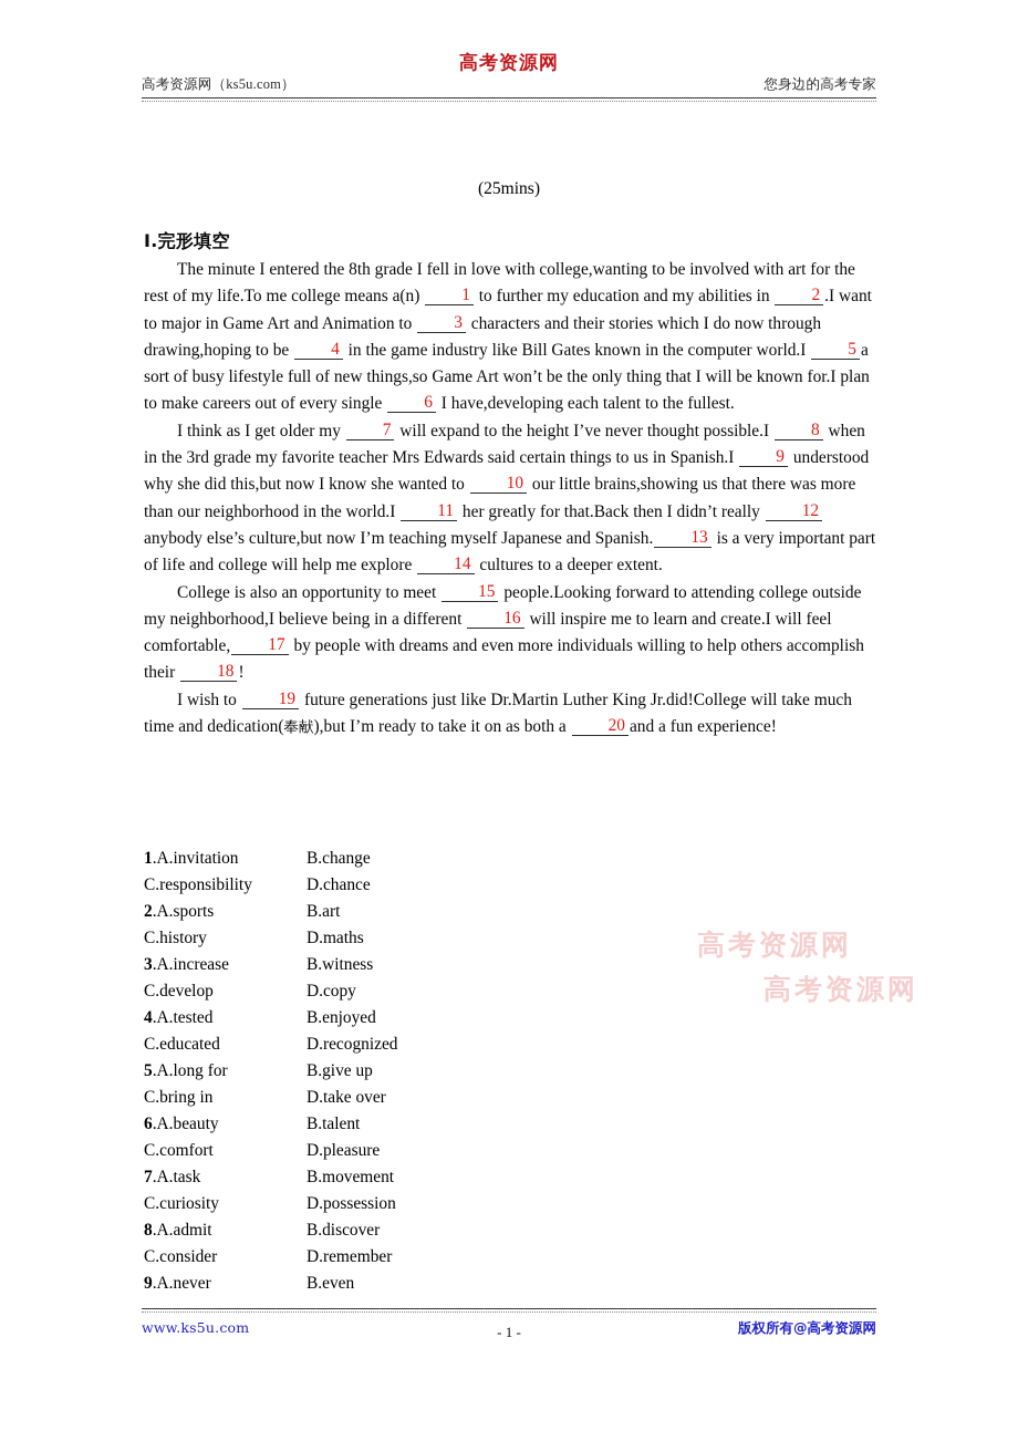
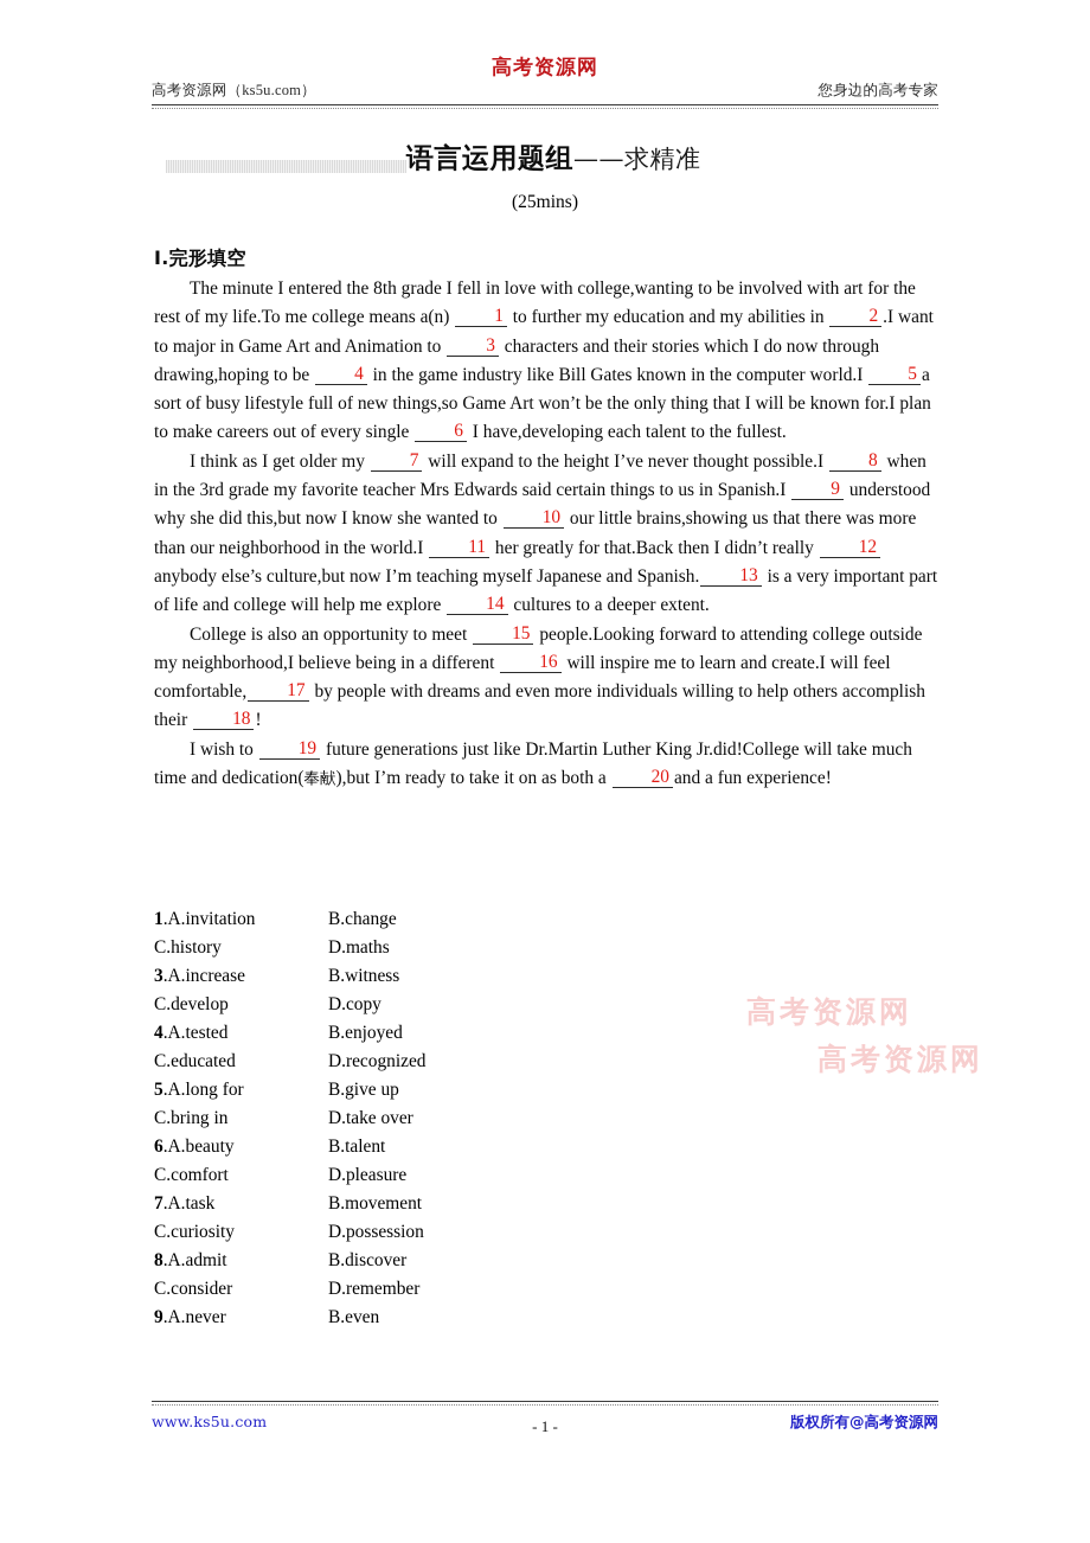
  高考资源网
  高考资源网（ks5u.com）
  您身边的高考专家
+ 语言运用题组——求精准
  (25mins)
  Ⅰ.完形填空
  The minute I entered the 8th grade I fell in love with college,wanting to be involved with art for the rest of my life.To me college means a(n) 1 to further my education and my abilities in 2 .I want to major in Game Art and Animation to 3 characters and their stories which I do now through drawing,hoping to be 4 in the game industry like Bill Gates known in the computer world.I 5 a sort of busy lifestyle full of new things,so Game Art won’t be the only thing that I will be known for.I plan to make careers out of every single 6 I have,developing each talent to the fullest.
  I think as I get older my 7 will expand to the height I’ve never thought possible.I 8 when in the 3rd grade my favorite teacher Mrs Edwards said certain things to us in Spanish.I 9 understood why she did this,but now I know she wanted to 10 our little brains,showing us that there was more than our neighborhood in the world.I 11 her greatly for that.Back then I didn’t really 12 anybody else’s culture,but now I’m teaching myself Japanese and Spanish. 13 is a very important part of life and college will help me explore 14 cultures to a deeper extent.
  College is also an opportunity to meet 15 people.Looking forward to attending college outside my neighborhood,I believe being in a different 16 will inspire me to learn and create.I will feel comfortable, 17 by people with dreams and even more individuals willing to help others accomplish their 18 !
  I wish to 19 future generations just like Dr.Martin Luther King Jr.did!College will take much time and dedication(奉献),but I’m ready to take it on as both a 20 and a fun experience!
  1.A.invitation
  B.change
- C.responsibility
- D.chance
- 2.A.sports
- B.art
  C.history
  D.maths
  3.A.increase
  B.witness
  C.develop
  D.copy
  4.A.tested
  B.enjoyed
  C.educated
  D.recognized
  5.A.long for
  B.give up
  C.bring in
  D.take over
  6.A.beauty
  B.talent
  C.comfort
  D.pleasure
  7.A.task
  B.movement
  C.curiosity
  D.possession
  8.A.admit
  B.discover
  C.consider
  D.remember
  9.A.never
  B.even
  高考资源网
  高考资源网
  www.ks5u.com
  - 1 -
  版权所有@高考资源网
